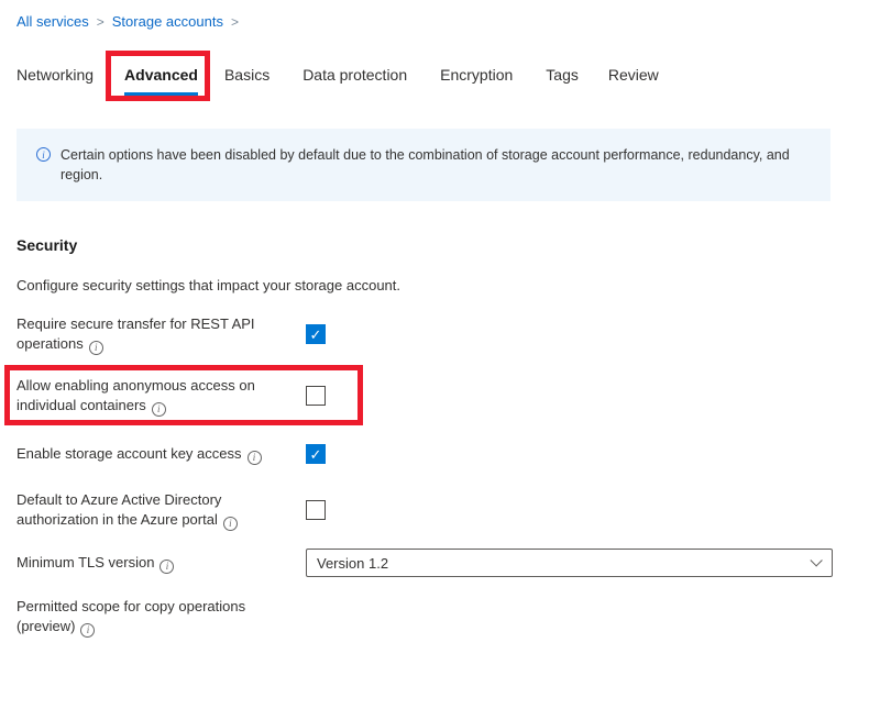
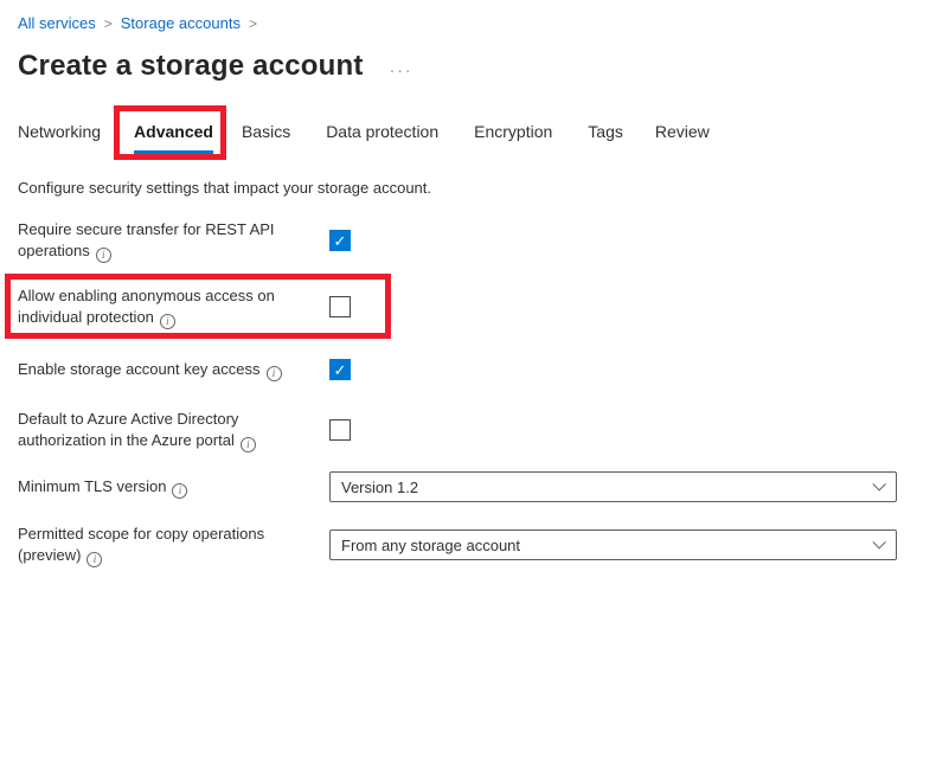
  All services > Storage accounts >
+ Create a storage account
+ ···
  Networking
  Advanced
  Basics
  Data protection
  Encryption
  Tags
  Review
- Certain options have been disabled by default due to the combination of storage account performance, redundancy, and region.
- Security
  Configure security settings that impact your storage account.
  Require secure transfer for REST API operations
- Allow enabling anonymous access on individual containers
+ Allow enabling anonymous access on individual protection
  Enable storage account key access
  Default to Azure Active Directory authorization in the Azure portal
  Minimum TLS version
  Version 1.2
  Permitted scope for copy operations (preview)
+ From any storage account
